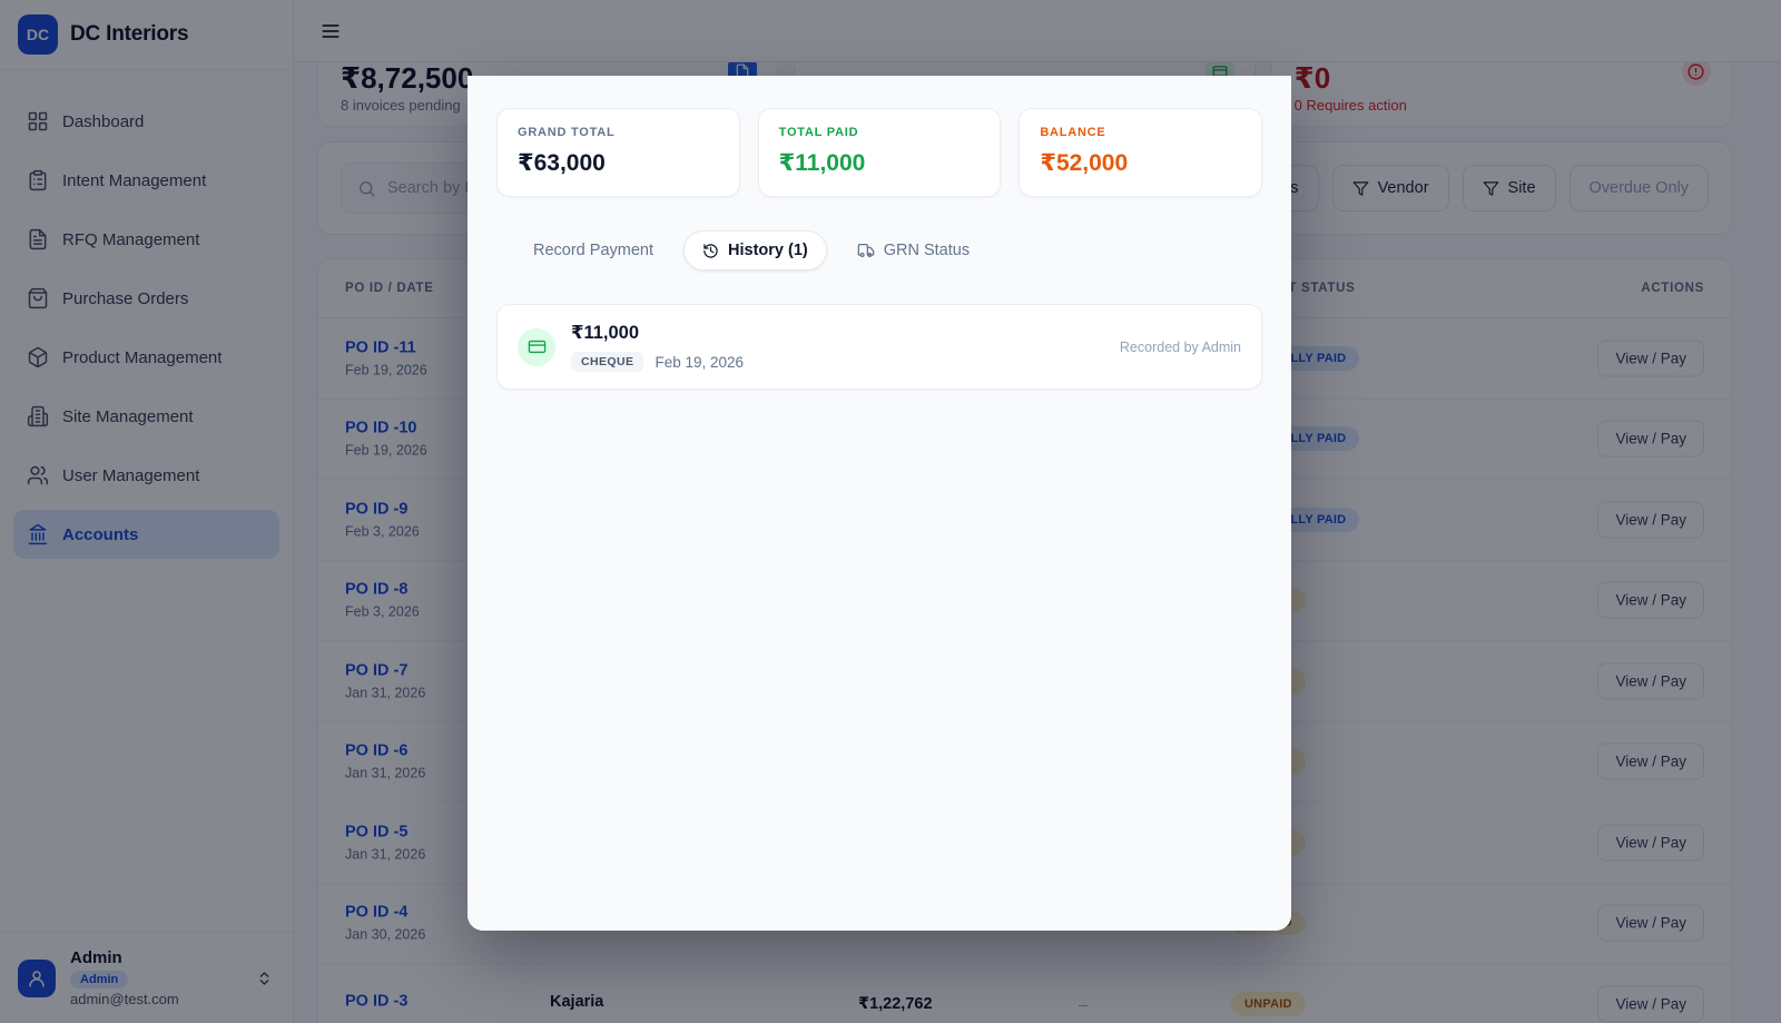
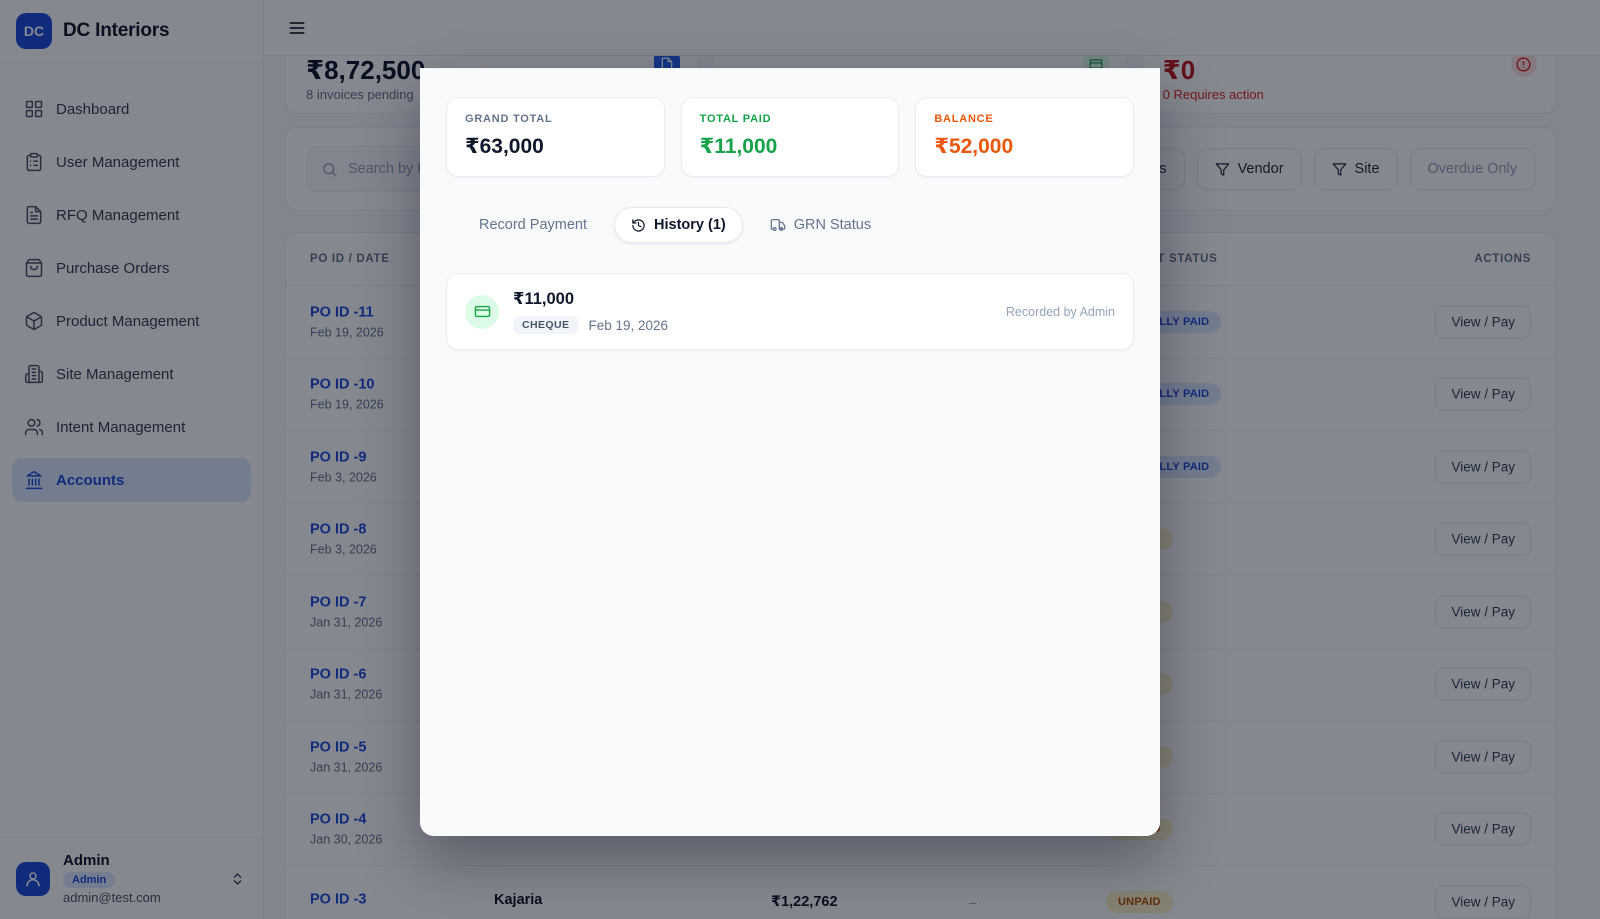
  DC
  DC Interiors
  Dashboard
- Intent Management
+ User Management
  RFQ Management
  Purchase Orders
  Product Management
  Site Management
- User Management
+ Intent Management
  Accounts
  Admin
  Admin
  admin@test.com
  ₹8,72,500
  8 invoices pending
  ₹0
  0 Requires action
  Search by
  Vendor
  Site
  Overdue Only
  PO ID / DATE
  ACTIONS
  PO ID -11
  Feb 19, 2026
  View / Pay
  PO ID -10
  Feb 19, 2026
  View / Pay
  PO ID -9
  Feb 3, 2026
  View / Pay
  PO ID -8
  Feb 3, 2026
  View / Pay
  PO ID -7
  Jan 31, 2026
  View / Pay
  PO ID -6
  Jan 31, 2026
  View / Pay
  PO ID -5
  Jan 31, 2026
  View / Pay
  PO ID -4
  Jan 30, 2026
  View / Pay
  PO ID -3
  Kajaria
  ₹1,22,762
  –
  UNPAID
  View / Pay
  GRAND TOTAL
  ₹63,000
  TOTAL PAID
  ₹11,000
  BALANCE
  ₹52,000
  Record Payment
  History (1)
  GRN Status
  ₹11,000
  CHEQUE
  Feb 19, 2026
  Recorded by Admin
